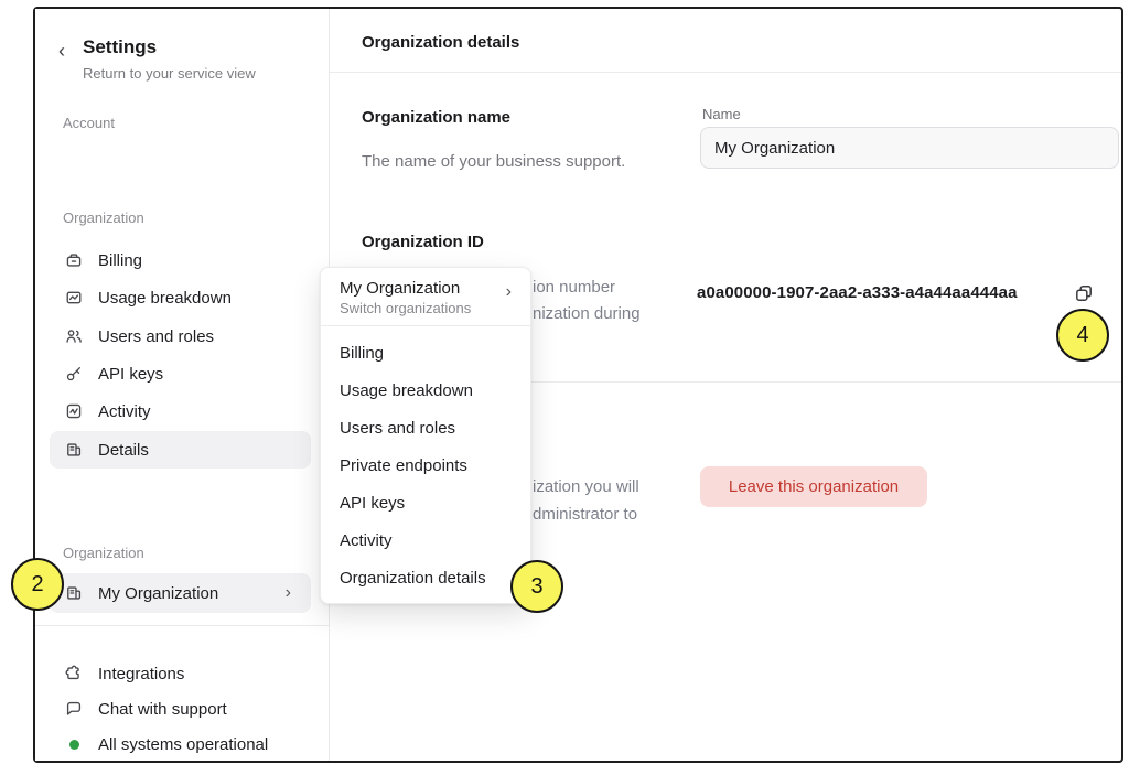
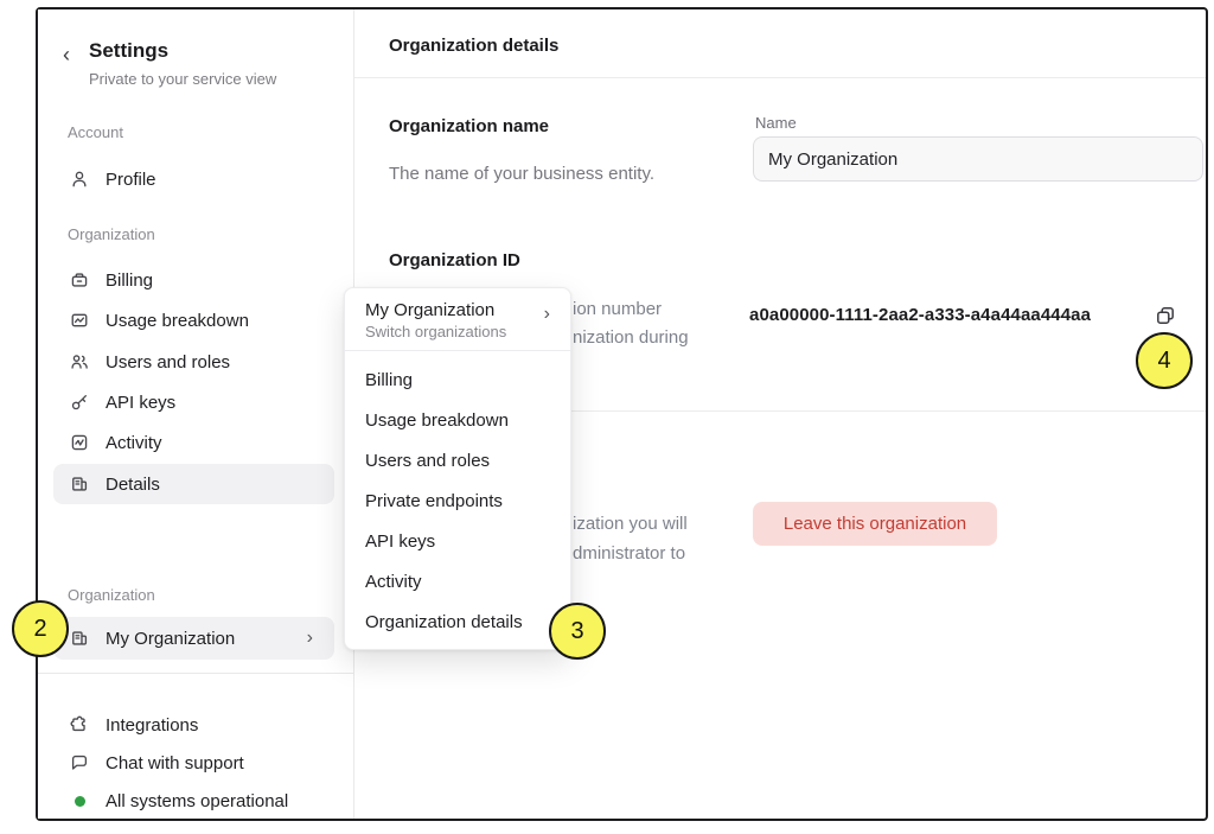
  ‹
  Settings
- Return to your service view
+ Private to your service view
  Account
+ Profile
  Organization
  Billing
  Usage breakdown
  Users and roles
  API keys
  Activity
  Details
  Organization
  My Organization
  ›
  Integrations
  Chat with support
  All systems operational
  Organization details
  Organization name
- The name of your business support.
+ The name of your business entity.
  Name
  My Organization
  Organization ID
  ion number
  nization during
- a0a00000-1907-2aa2-a333-a4a44aa444aa
+ a0a00000-1111-2aa2-a333-a4a44aa444aa
  ization you will
  dministrator to
  Leave this organization
  My Organization
  Switch organizations
  ›
  Billing
  Usage breakdown
  Users and roles
  Private endpoints
  API keys
  Activity
  Organization details
  2
  3
  4
